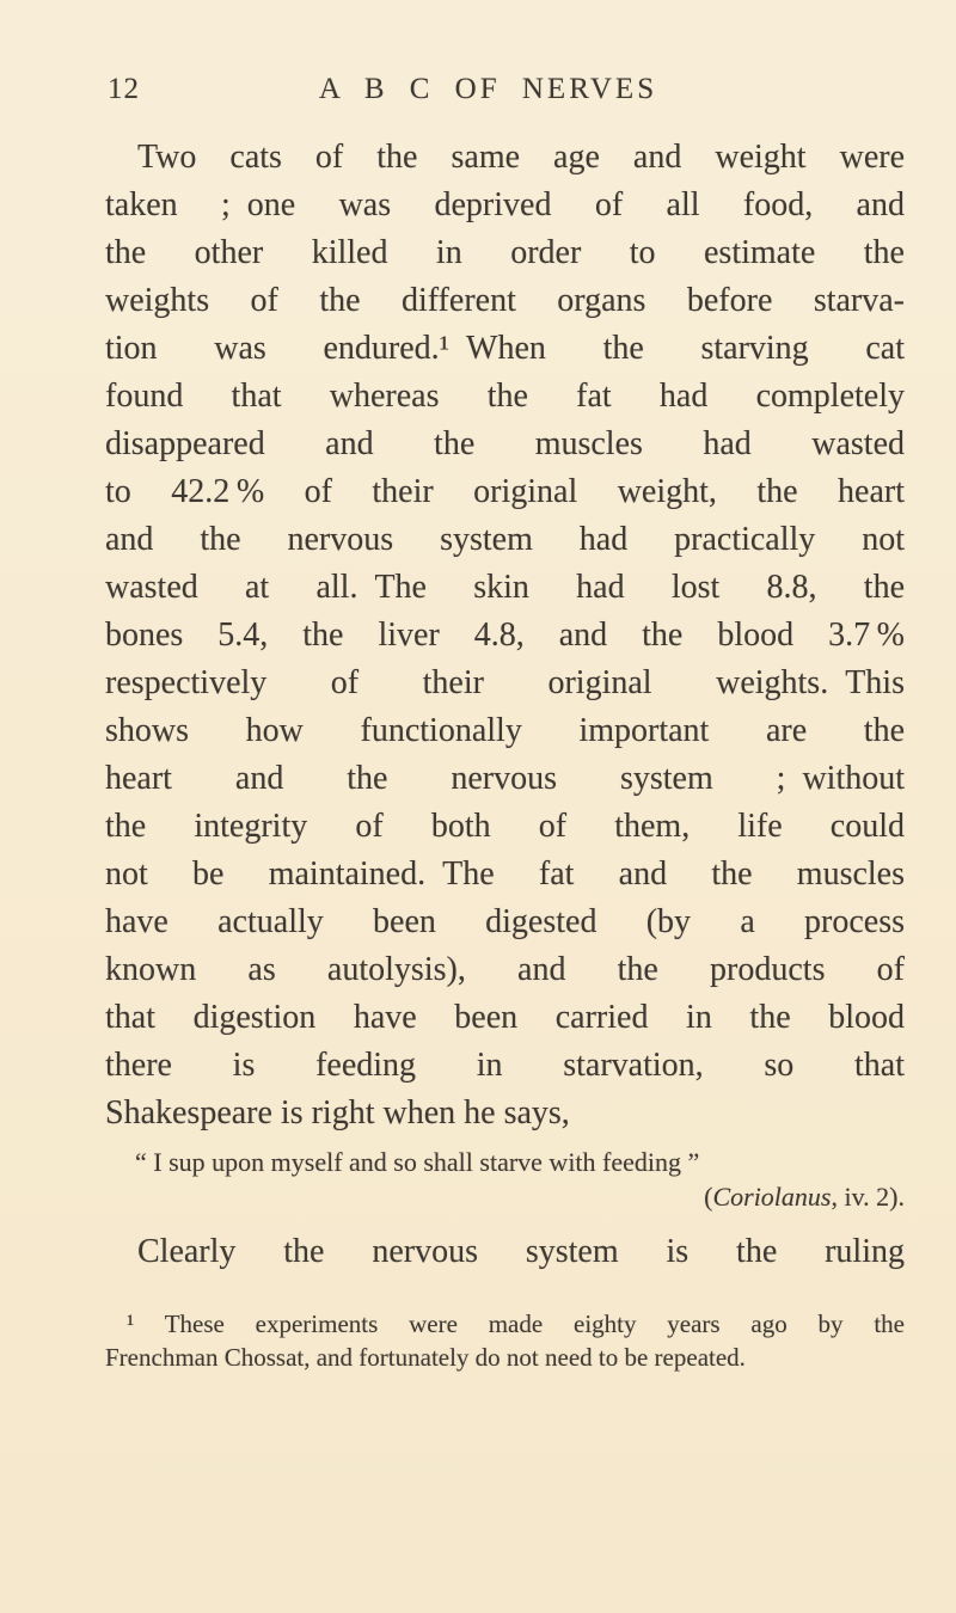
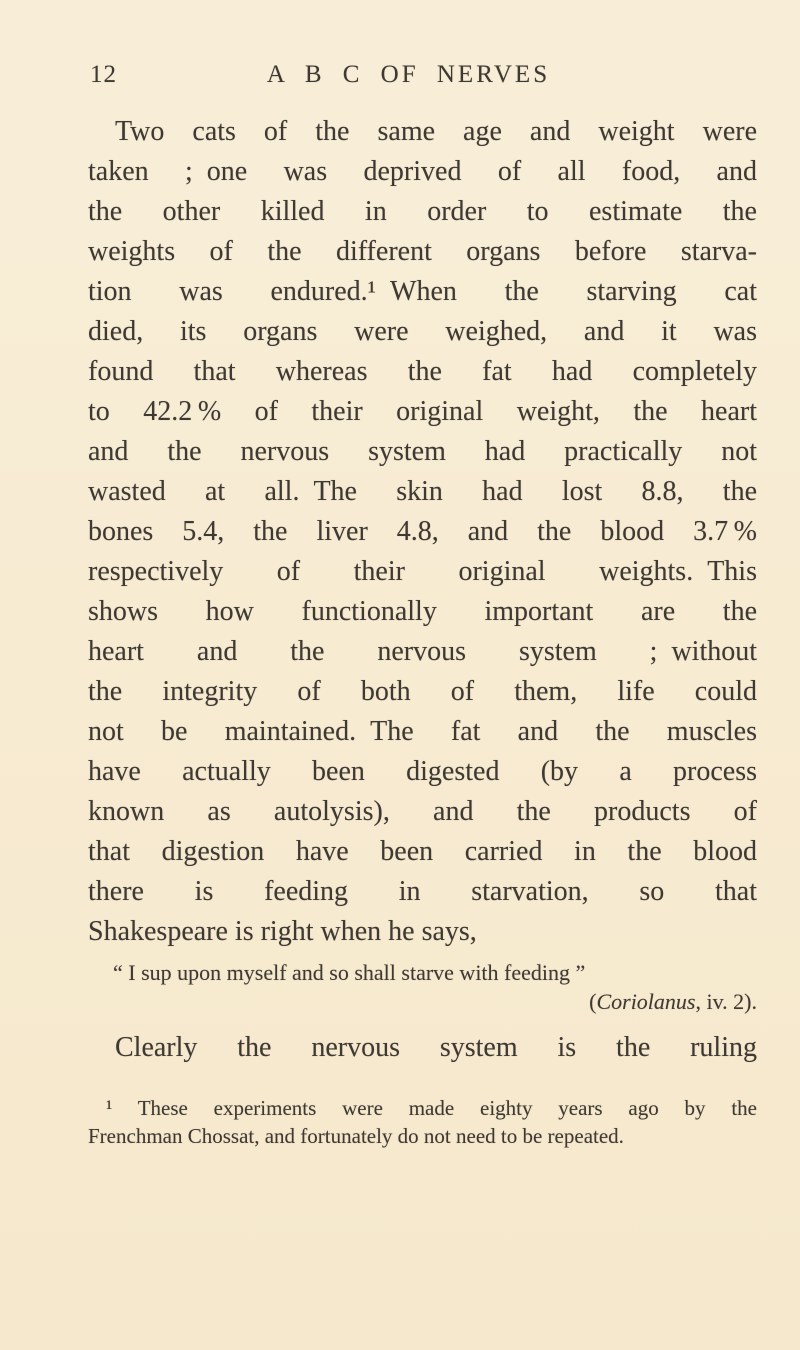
  12
  A B C OF NERVES
  Two cats of the same age and weight were
  taken ; one was deprived of all food, and
  the other killed in order to estimate the
  weights of the different organs before starva-
  tion was endured.¹ When the starving cat
+ died, its organs were weighed, and it was
  found that whereas the fat had completely
- disappeared and the muscles had wasted
  to 42.2 % of their original weight, the heart
  and the nervous system had practically not
  wasted at all. The skin had lost 8.8, the
  bones 5.4, the liver 4.8, and the blood 3.7 %
  respectively of their original weights. This
  shows how functionally important are the
  heart and the nervous system ; without
  the integrity of both of them, life could
  not be maintained. The fat and the muscles
  have actually been digested (by a process
  known as autolysis), and the products of
  that digestion have been carried in the blood
  there is feeding in starvation, so that
  Shakespeare is right when he says,
  “ I sup upon myself and so shall starve with feeding ”
  (Coriolanus, iv. 2).
  Clearly the nervous system is the ruling
  ¹ These experiments were made eighty years ago by the
  Frenchman Chossat, and fortunately do not need to be repeated.
